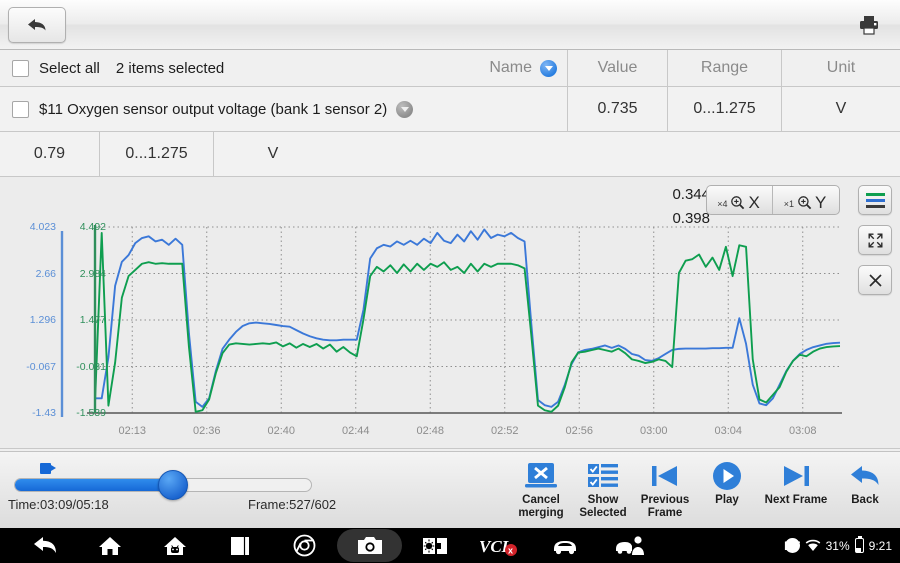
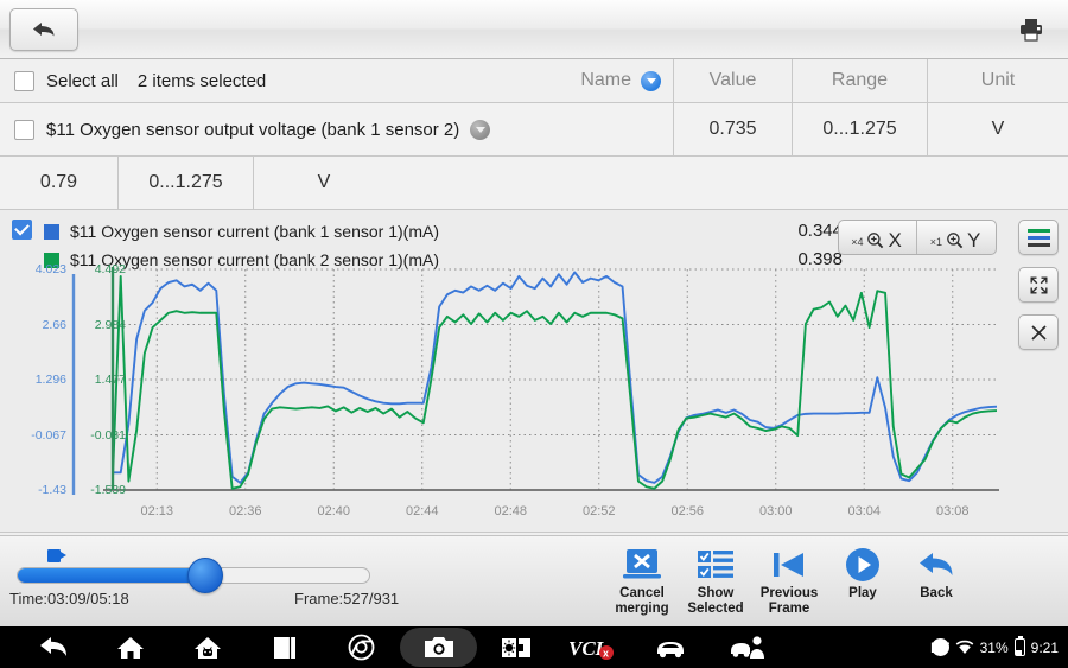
  Select all
  2 items selected
  Name
  Value
  Range
  Unit
  $11 Oxygen sensor output voltage (bank 1 sensor 2)
  0.735
  0...1.275
  V
  0.79
  0...1.275
  V
+ $11 Oxygen sensor current (bank 1 sensor 1)(mA)
+ $11 Oxygen sensor current (bank 2 sensor 1)(mA)
  0.34
  0.398
  ×4
  X
  ×1
  Y
  4.023
  2.66
  1.296
  -0.067
  -1.43
  4.492
  2.984
  1.477
  -0.031
  -1.539
  02:13
  02:36
  02:40
  02:44
  02:48
  02:52
  02:56
  03:00
  03:04
  03:08
  Time:03:09/05:18
- Frame:527/602
+ Frame:527/931
  Cancel
  merging
  Show
  Selected
  Previous
  Frame
  Play
- Next Frame
  Back
  VCI
  x
  BT
  31%
  9:21
